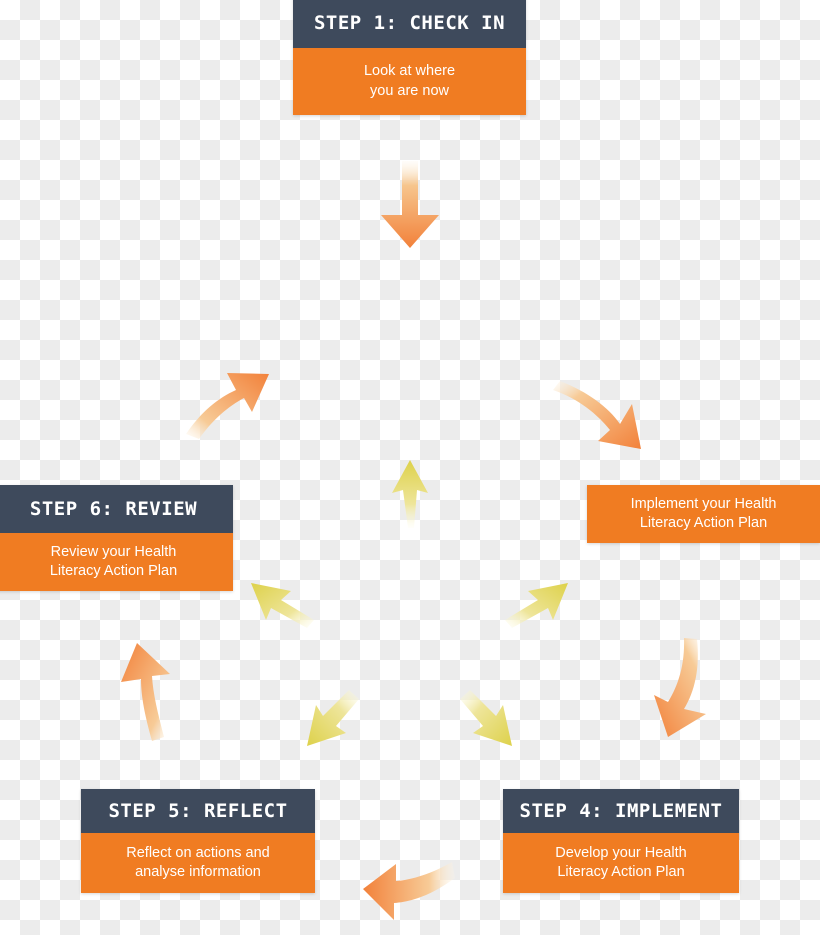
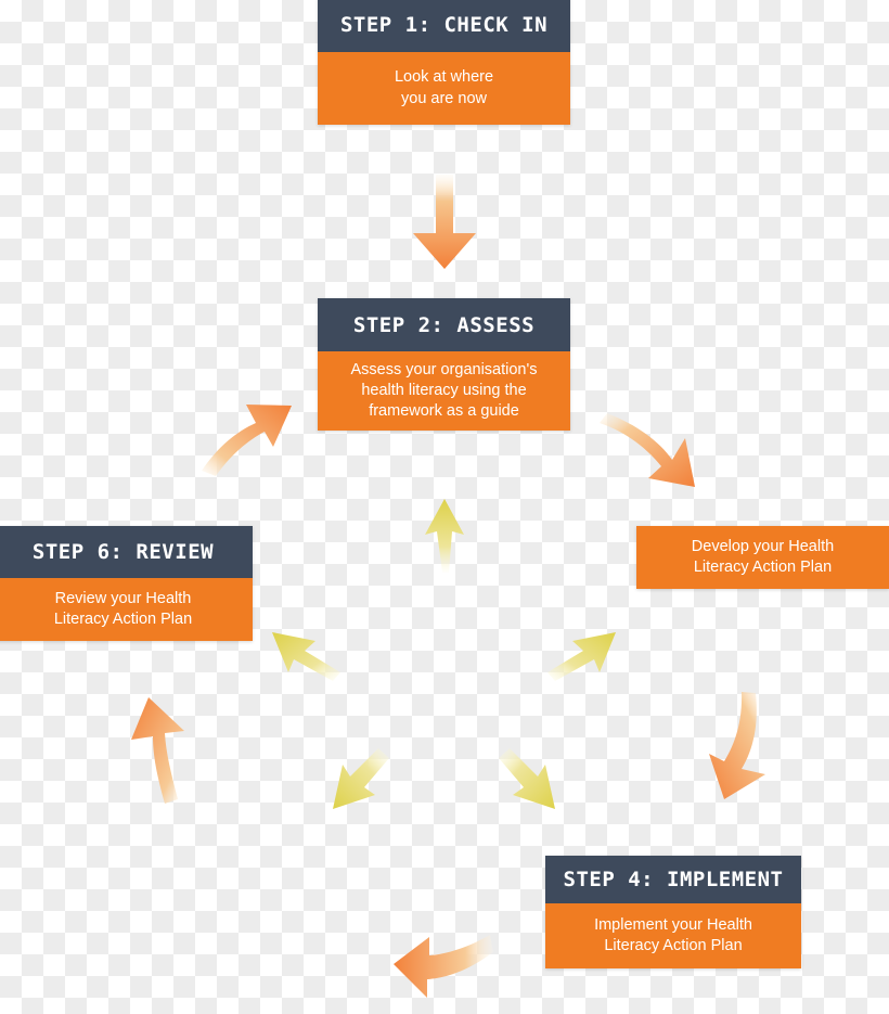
  STEP 1: CHECK IN
  Look at where
  you are now
+ STEP 2: ASSESS
+ Assess your organisation's
+ health literacy using the
+ framework as a guide
- Implement your Health
+ Develop your Health
  Literacy Action Plan
  STEP 4: IMPLEMENT
- Develop your Health
+ Implement your Health
  Literacy Action Plan
- STEP 5: REFLECT
- Reflect on actions and
- analyse information
  STEP 6: REVIEW
  Review your Health
  Literacy Action Plan
